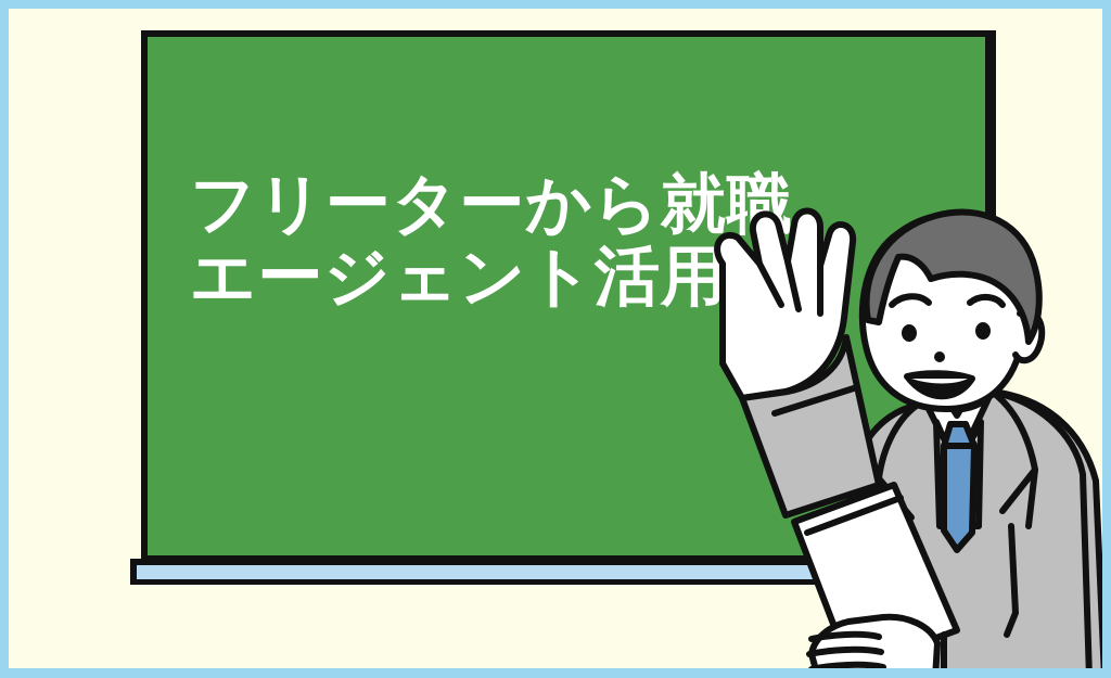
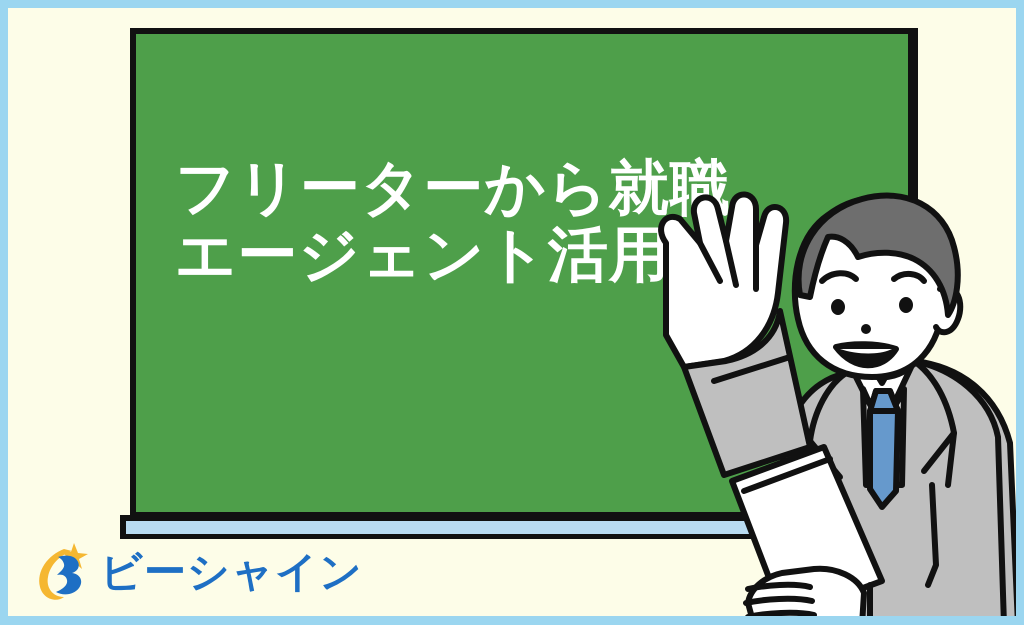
  フリーターから就職
  エージェント活用
+ ビーシャイン
